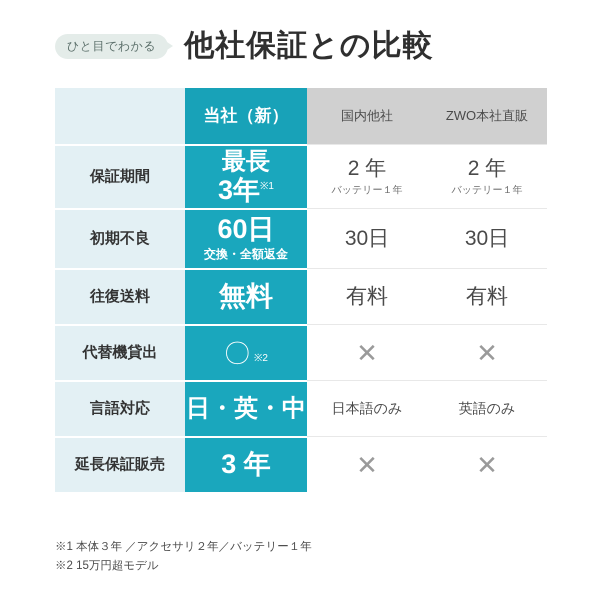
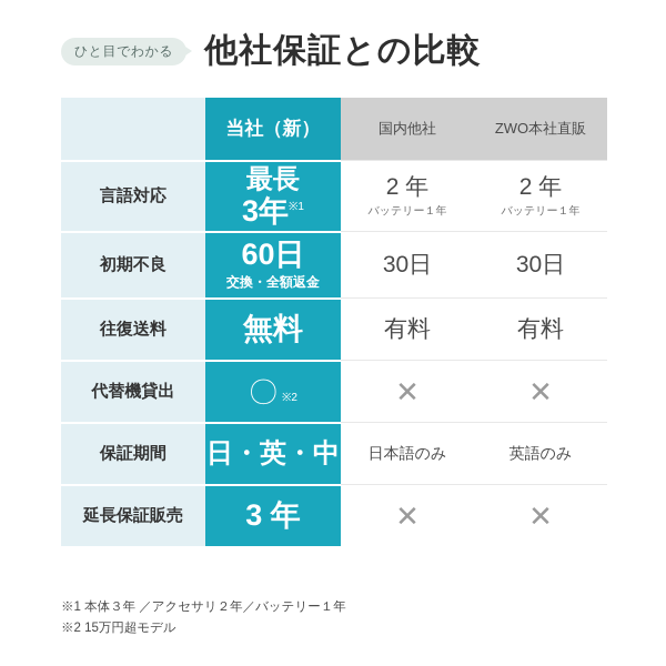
  ひと目でわかる
  他社保証との比較
  	当社（新）	国内他社	ZWO本社直販
- 保証期間	最長 3年※1	2 年 バッテリー１年	2 年 バッテリー１年
+ 言語対応	最長 3年※1	2 年 バッテリー１年	2 年 バッテリー１年
  初期不良	60日 交換・全額返金	30日	30日
  往復送料	無料	有料	有料
  代替機貸出	〇 ※2	✕	✕
- 言語対応	日・英・中	日本語のみ	英語のみ
+ 保証期間	日・英・中	日本語のみ	英語のみ
  延長保証販売	3 年	✕	✕
  ※1 本体３年 ／アクセサリ２年／バッテリー１年
  ※2 15万円超モデル
